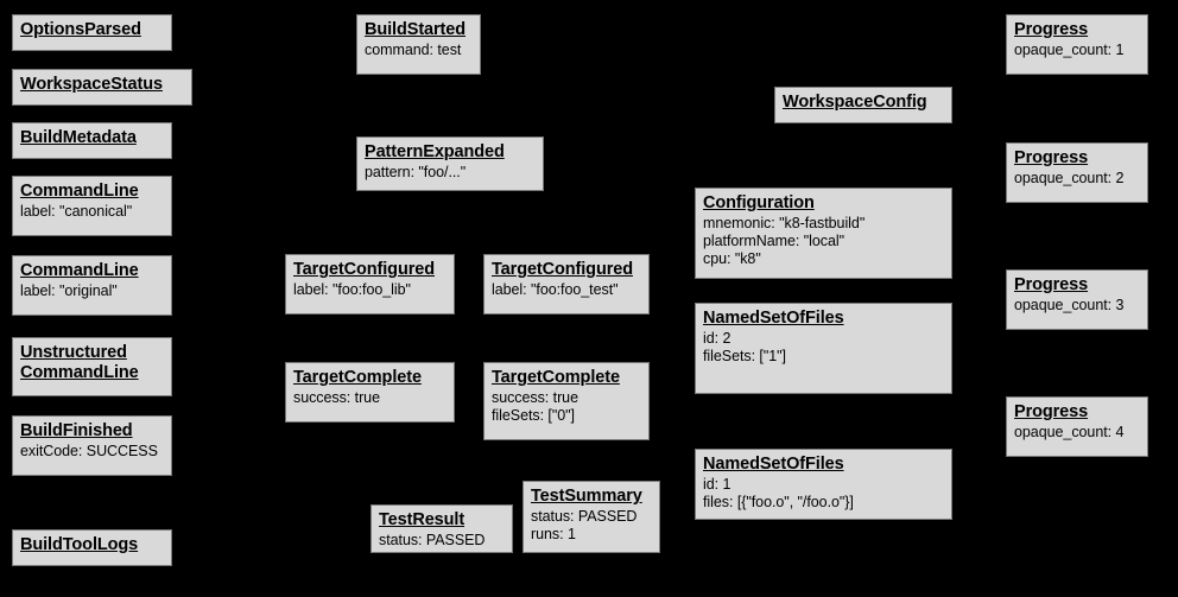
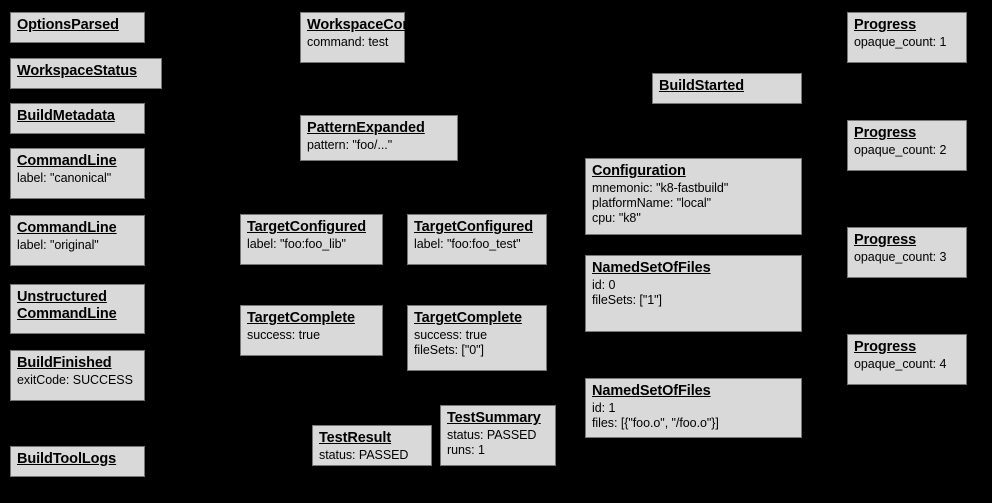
  OptionsParsed
  WorkspaceStatus
  BuildMetadata
  CommandLine
  label: "canonical"
  CommandLine
  label: "original"
  Unstructured
  CommandLine
  BuildFinished
  exitCode: SUCCESS
  BuildToolLogs
- BuildStarted
+ WorkspaceConfig
  command: test
  PatternExpanded
  pattern: "foo/..."
  TargetConfigured
  label: "foo:foo_lib"
  TargetConfigured
  label: "foo:foo_test"
  TargetComplete
  success: true
  TargetComplete
  success: true
  fileSets: ["0"]
  TestResult
  status: PASSED
  TestSummary
  status: PASSED
  runs: 1
- WorkspaceConfig
+ BuildStarted
  Configuration
  mnemonic: "k8-fastbuild"
  platformName: "local"
  cpu: "k8"
  NamedSetOfFiles
- id: 2
+ id: 0
  fileSets: ["1"]
  NamedSetOfFiles
  id: 1
  files: [{"foo.o", "/foo.o"}]
  Progress
  opaque_count: 1
  Progress
  opaque_count: 2
  Progress
  opaque_count: 3
  Progress
  opaque_count: 4
